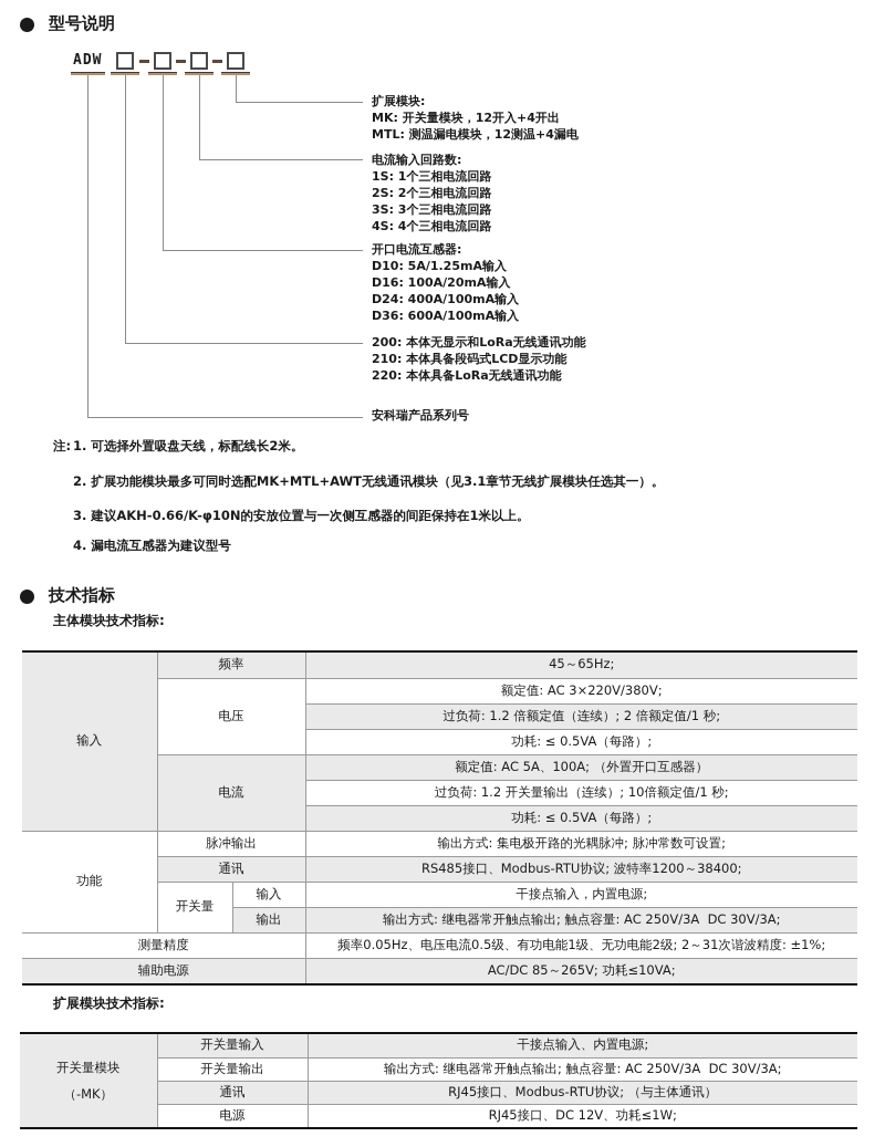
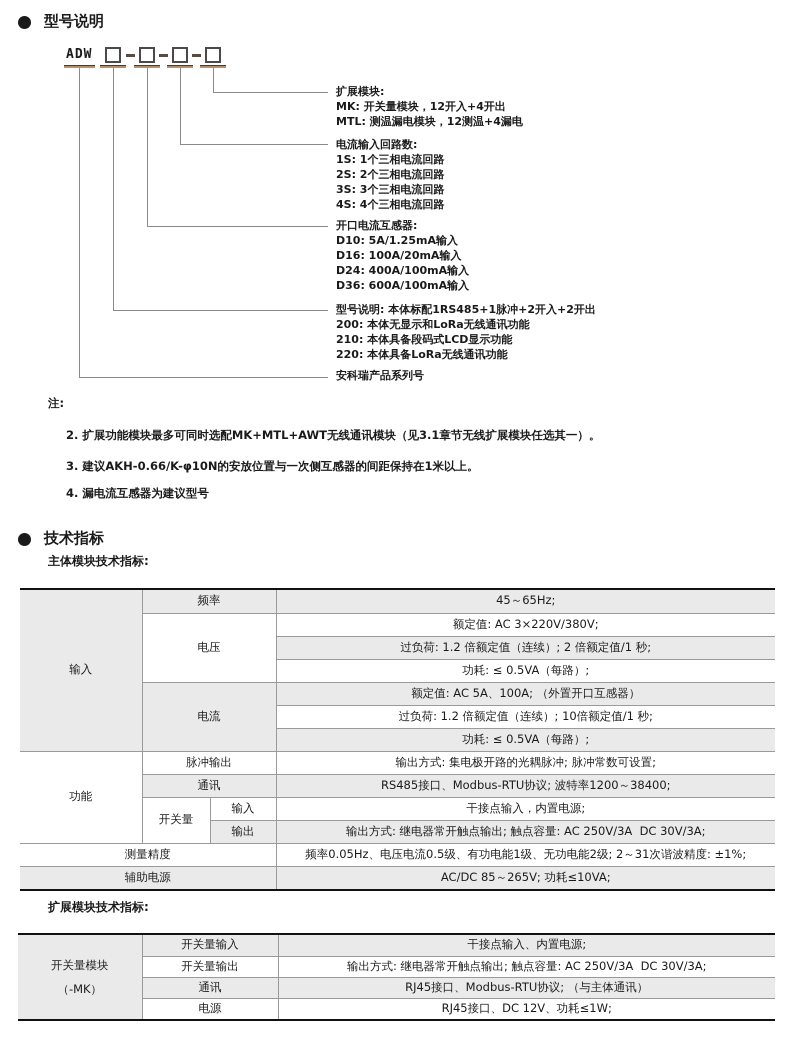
  型号说明
  ADW
  扩展模块:
  MK: 开关量模块，12开入+4开出
  MTL: 测温漏电模块，12测温+4漏电
  电流输入回路数:
  1S: 1个三相电流回路
  2S: 2个三相电流回路
  3S: 3个三相电流回路
  4S: 4个三相电流回路
  开口电流互感器:
  D10: 5A/1.25mA输入
  D16: 100A/20mA输入
  D24: 400A/100mA输入
  D36: 600A/100mA输入
+ 型号说明: 本体标配1RS485+1脉冲+2开入+2开出
  200: 本体无显示和LoRa无线通讯功能
  210: 本体具备段码式LCD显示功能
  220: 本体具备LoRa无线通讯功能
  安科瑞产品系列号
  注:
- 1. 可选择外置吸盘天线，标配线长2米。
  2. 扩展功能模块最多可同时选配MK+MTL+AWT无线通讯模块（见3.1章节无线扩展模块任选其一）。
  3. 建议AKH-0.66/K-φ10N的安放位置与一次侧互感器的间距保持在1米以上。
  4. 漏电流互感器为建议型号
  技术指标
  主体模块技术指标:
  输入	频率	45～65Hz;
  电压	额定值: AC 3×220V/380V;
  过负荷: 1.2 倍额定值（连续）; 2 倍额定值/1 秒;
  功耗: ≤ 0.5VA（每路）;
  电流	额定值: AC 5A、100A; （外置开口互感器）
- 过负荷: 1.2 开关量输出（连续）; 10倍额定值/1 秒;
+ 过负荷: 1.2 倍额定值（连续）; 10倍额定值/1 秒;
  功耗: ≤ 0.5VA（每路）;
  功能	脉冲输出	输出方式: 集电极开路的光耦脉冲; 脉冲常数可设置;
  通讯	RS485接口、Modbus-RTU协议; 波特率1200～38400;
  开关量	输入	干接点输入，内置电源;
  输出	输出方式: 继电器常开触点输出; 触点容量: AC 250V/3A DC 30V/3A;
  测量精度	频率0.05Hz、电压电流0.5级、有功电能1级、无功电能2级; 2～31次谐波精度: ±1%;
  辅助电源	AC/DC 85～265V; 功耗≤10VA;
  扩展模块技术指标:
  开关量模块 （-MK）	开关量输入	干接点输入、内置电源;
  开关量输出	输出方式: 继电器常开触点输出; 触点容量: AC 250V/3A DC 30V/3A;
  通讯	RJ45接口、Modbus-RTU协议; （与主体通讯）
  电源	RJ45接口、DC 12V、功耗≤1W;
